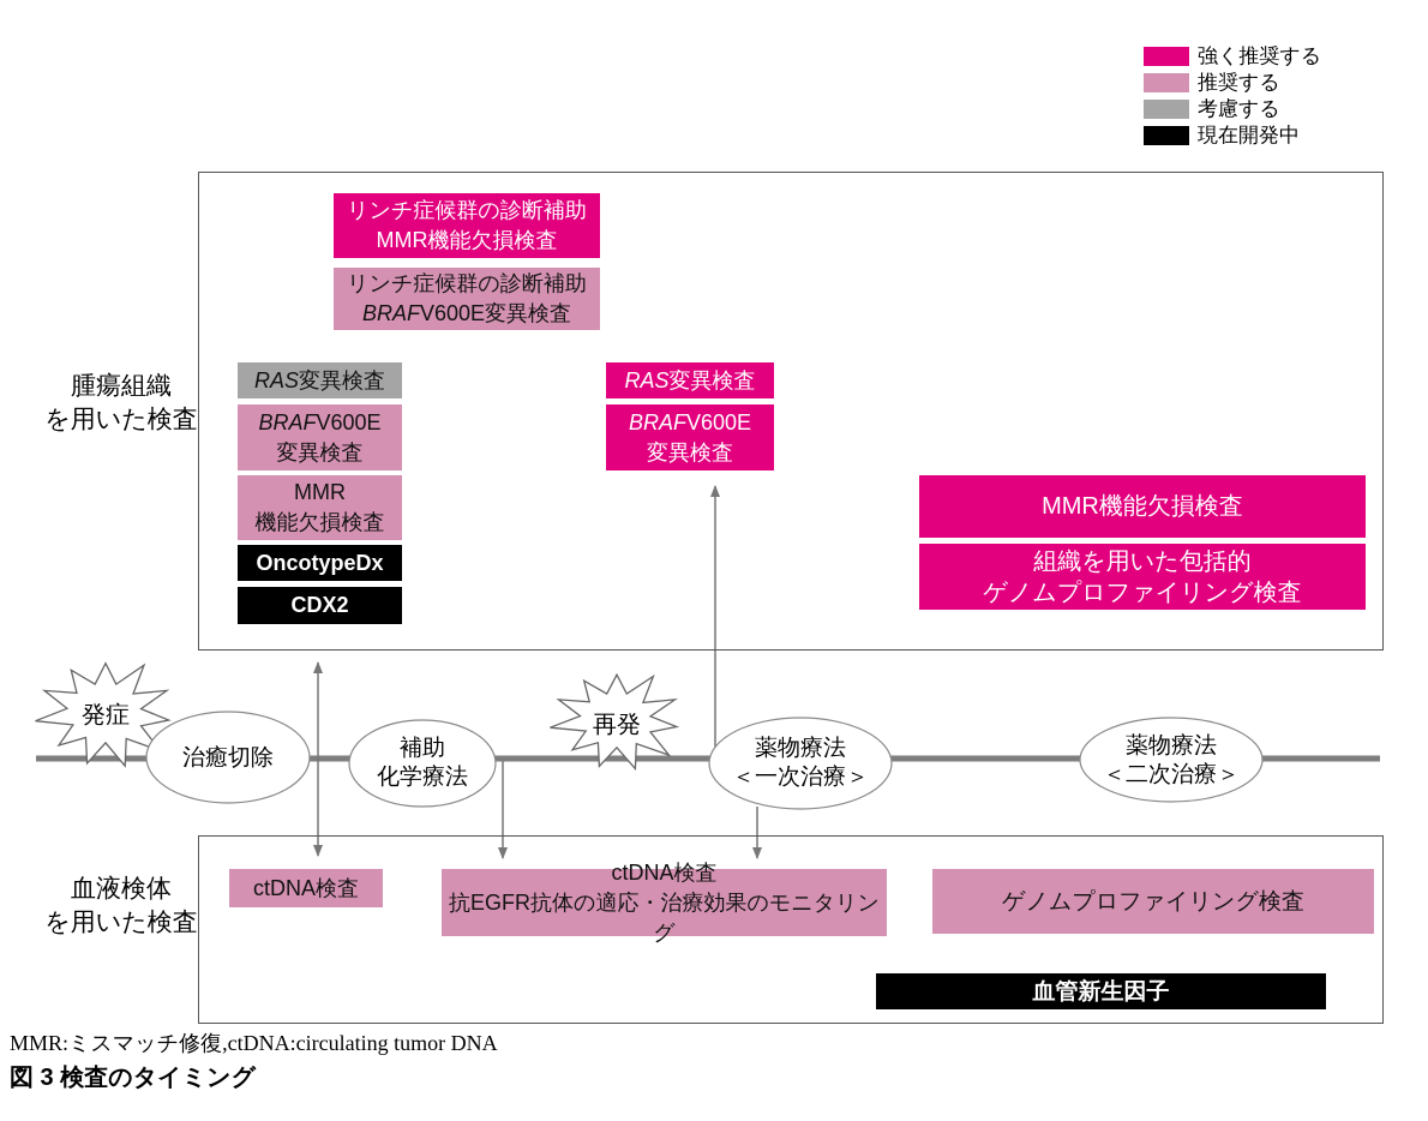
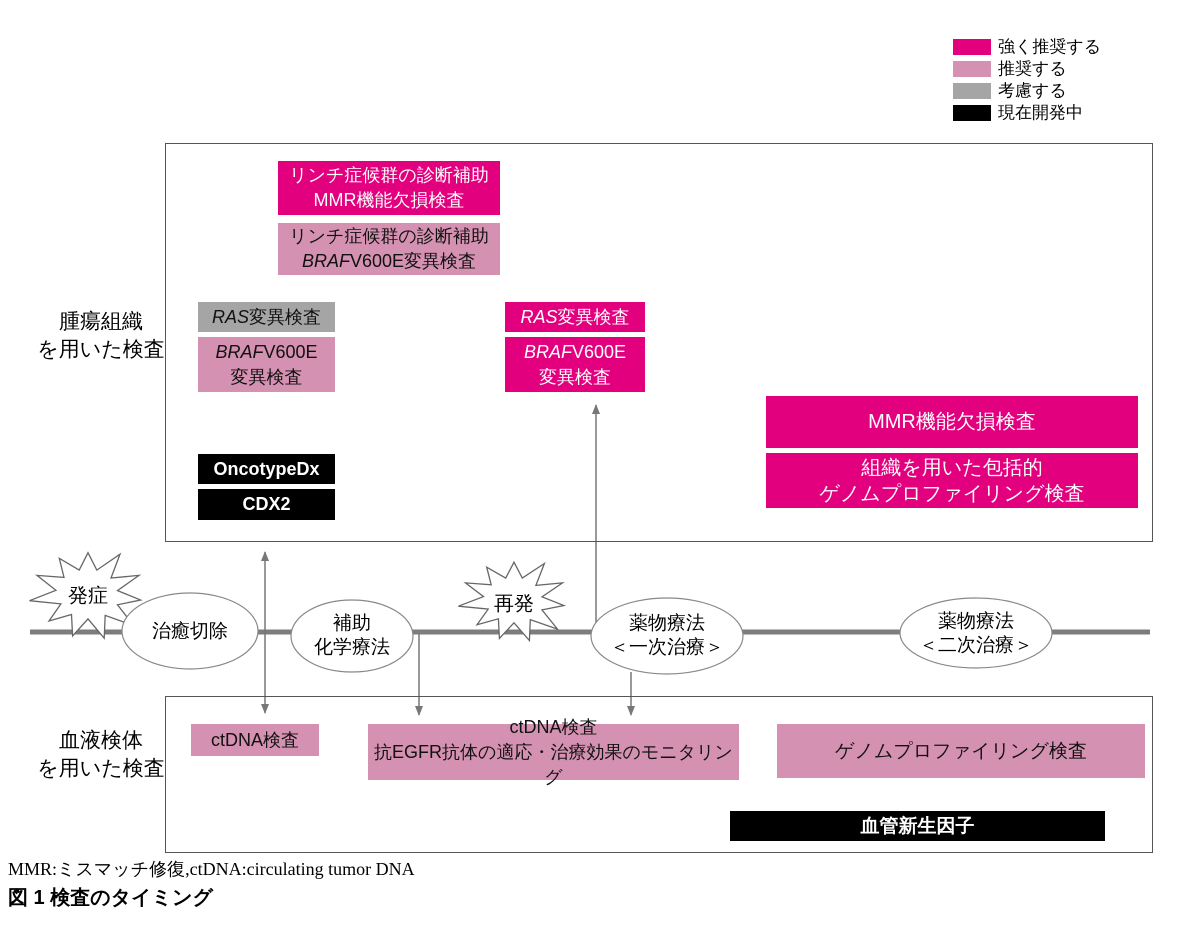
  強く推奨する
  推奨する
  考慮する
  現在開発中
  腫瘍組織
  を用いた検査
  血液検体
  を用いた検査
  リンチ症候群の診断補助
  MMR機能欠損検査
  リンチ症候群の診断補助
  BRAFV600E変異検査
  RAS変異検査
  BRAFV600E
  変異検査
- MMR
- 機能欠損検査
  OncotypeDx
  CDX2
  RAS変異検査
  BRAFV600E
  変異検査
  MMR機能欠損検査
  組織を用いた包括的
  ゲノムプロファイリング検査
  ctDNA検査
  ctDNA検査
  抗EGFR抗体の適応・治療効果のモニタリング
  ゲノムプロファイリング検査
  血管新生因子
  発症
  治癒切除
  補助
  化学療法
  再発
  薬物療法
  ＜一次治療＞
  薬物療法
  ＜二次治療＞
  MMR:ミスマッチ修復,ctDNA:circulating tumor DNA
- 図 3 検査のタイミング
+ 図 1 検査のタイミング
